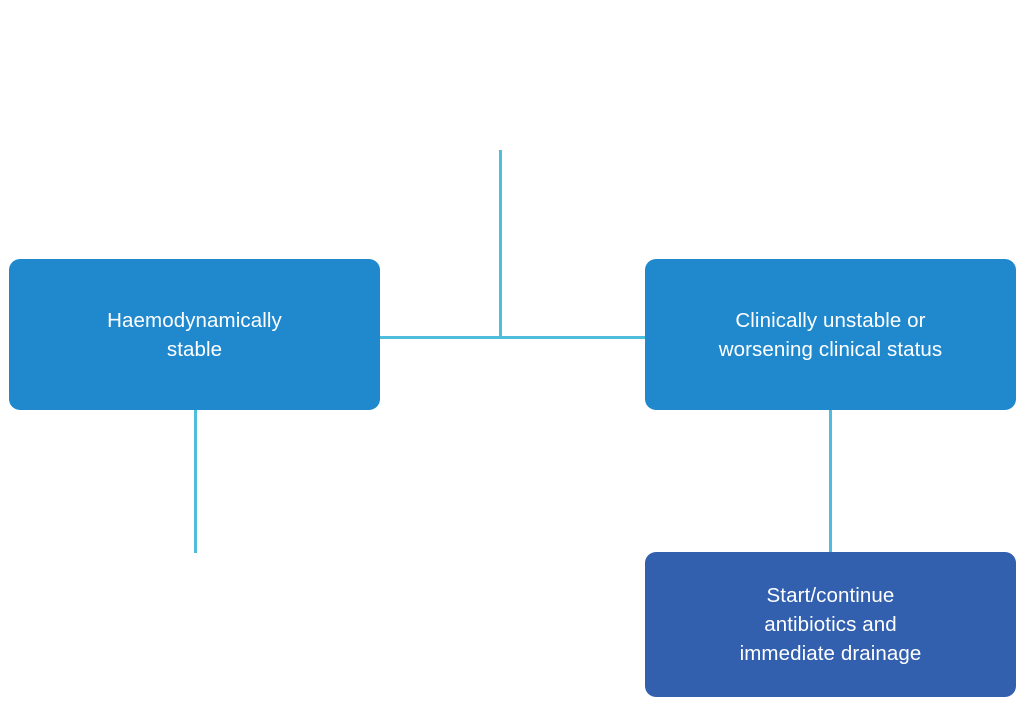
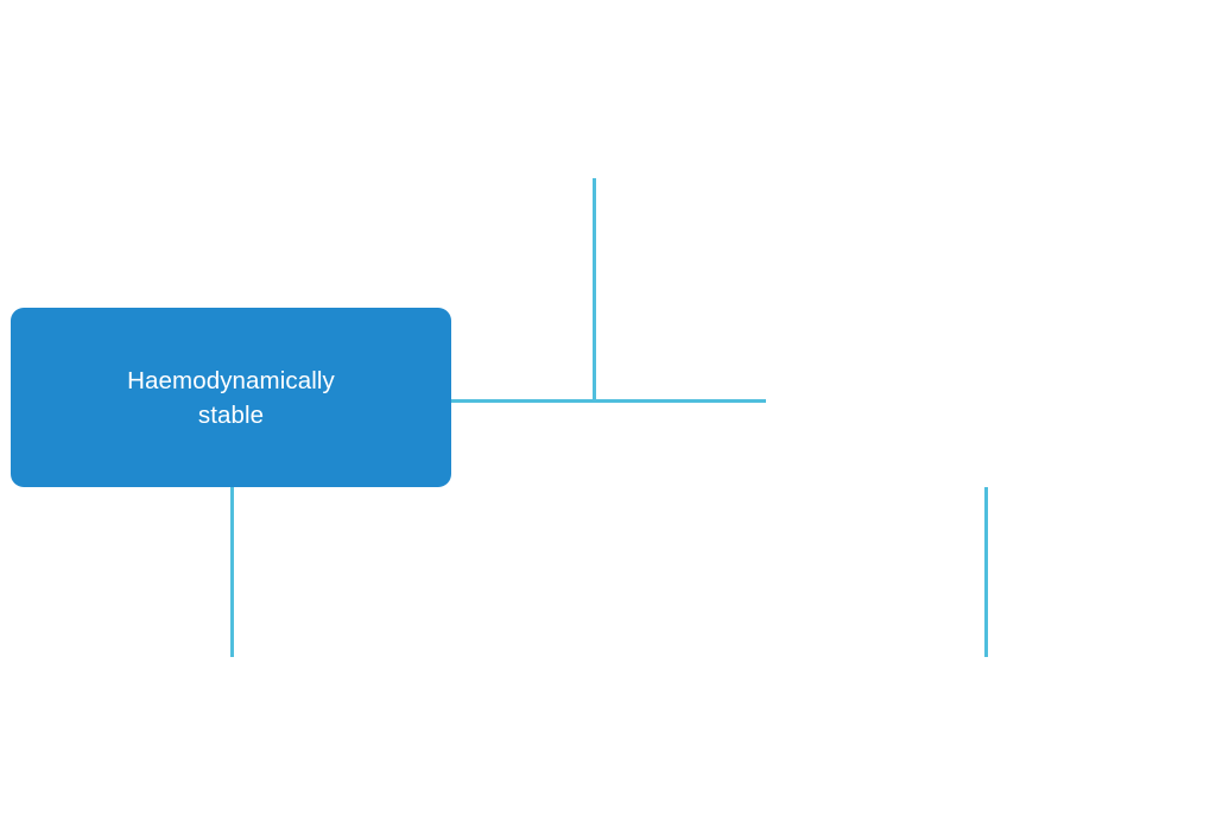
  Haemodynamically
  stable
- Clinically unstable or
- worsening clinical status
- Start/continue
- antibiotics and
- immediate drainage
